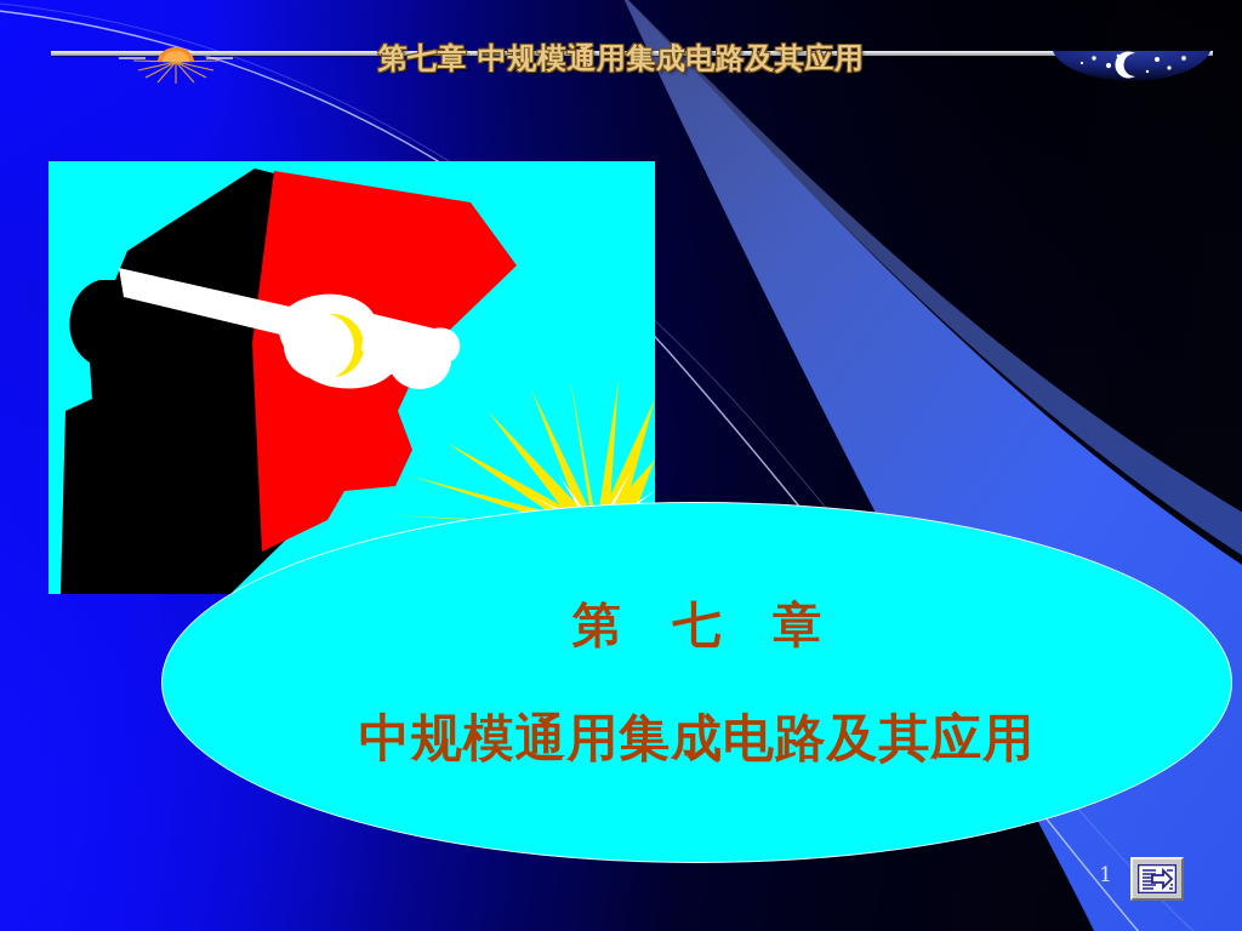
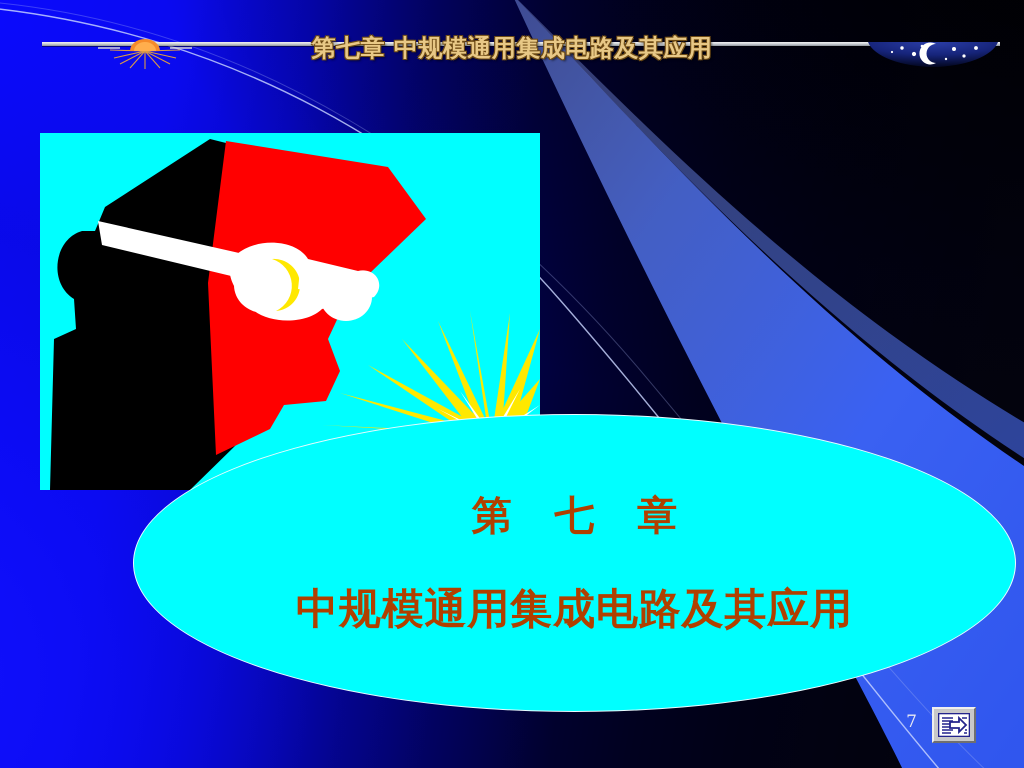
  第七章 中规模通用集成电路及其应用
  第 七 章
  中规模通用集成电路及其应用
- 1
+ 7
